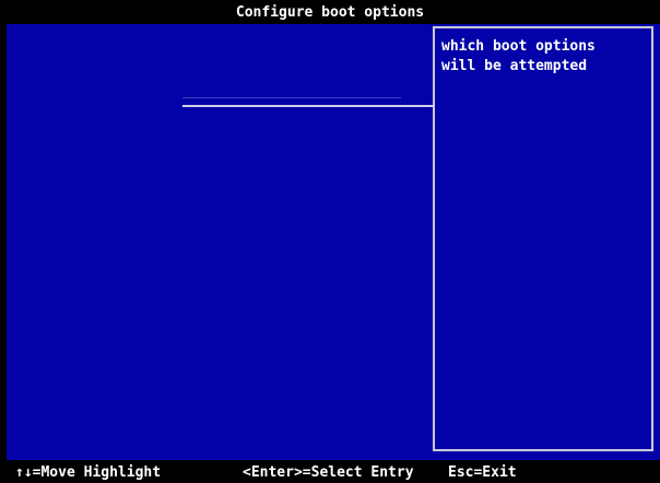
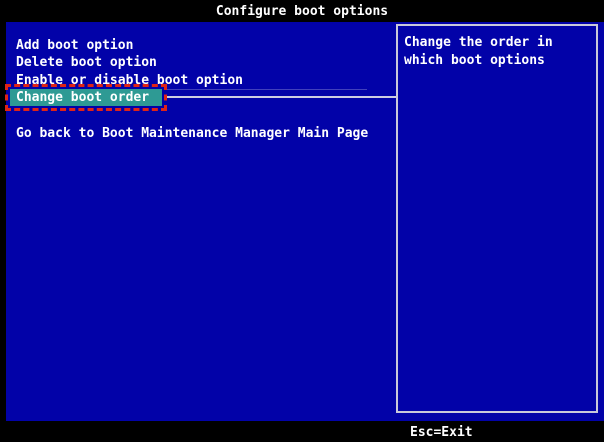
  Configure boot options
+ Add boot option
+ Delete boot option
+ Enable or disable boot option
+ Change boot order
+ Go back to Boot Maintenance Manager Main Page
+ Change the order in
  which boot options
- will be attempted
- ↑↓=Move Highlight
- <Enter>=Select Entry
  Esc=Exit
